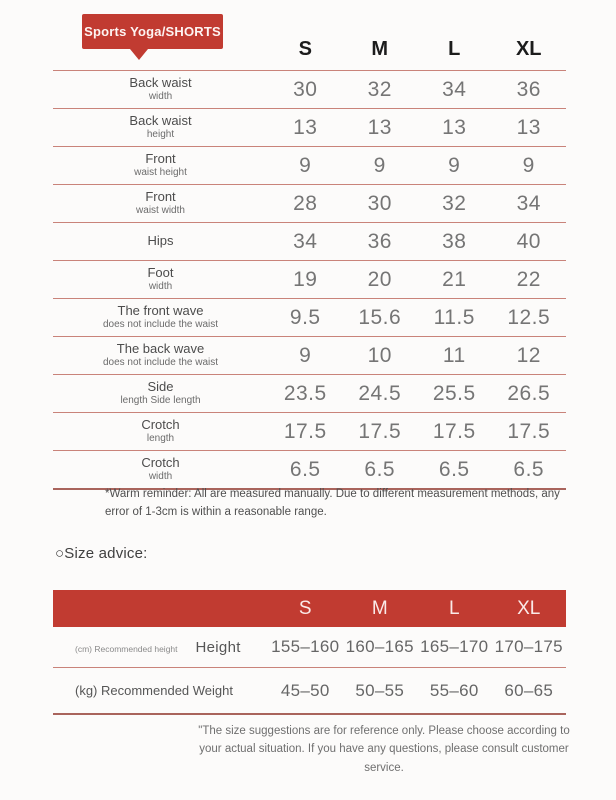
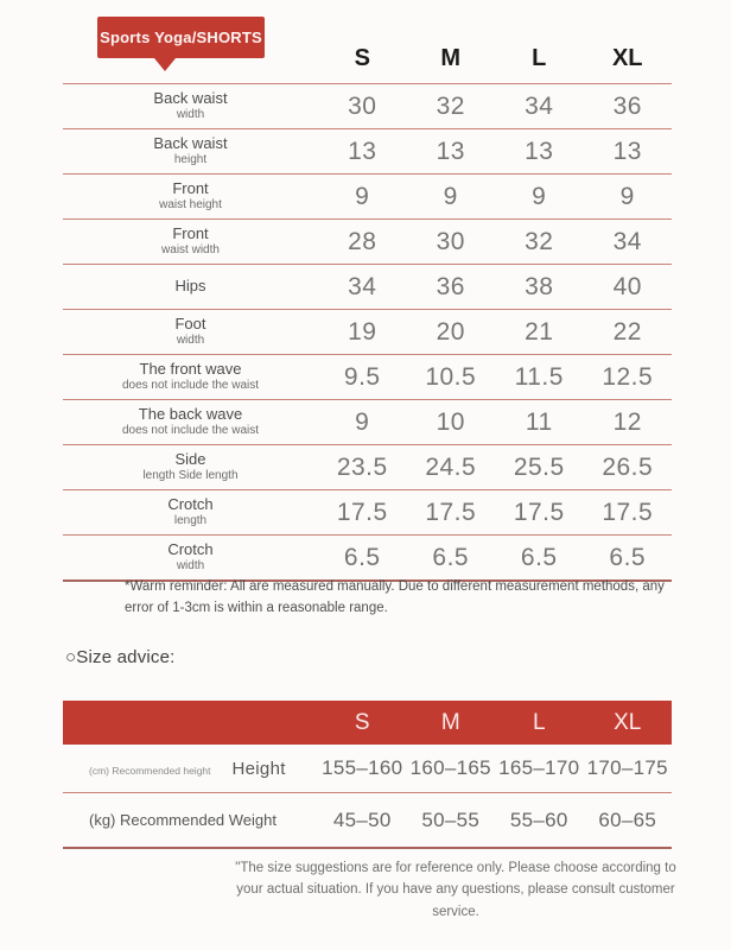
  Sports Yoga/SHORTS
  S
  M
  L
  XL
  Back waist
  width
  30
  32
  34
  36
  Back waist
  height
  13
  13
  13
  13
  Front
  waist height
  9
  9
  9
  9
  Front
  waist width
  28
  30
  32
  34
  Hips
  34
  36
  38
  40
  Foot
  width
  19
  20
  21
  22
  The front wave
  does not include the waist
  9.5
- 15.6
+ 10.5
  11.5
  12.5
  The back wave
  does not include the waist
  9
  10
  11
  12
  Side
  length Side length
  23.5
  24.5
  25.5
  26.5
  Crotch
  length
  17.5
  17.5
  17.5
  17.5
  Crotch
  width
  6.5
  6.5
  6.5
  6.5
  *Warm reminder: All are measured manually. Due to different measurement methods, any error of 1-3cm is within a reasonable range.
  ○Size advice:
  S
  M
  L
  XL
  (cm) Recommended height
  Height
  155–160
  160–165
  165–170
  170–175
  (kg) Recommended Weight
  45–50
  50–55
  55–60
  60–65
  "The size suggestions are for reference only. Please choose according to your actual situation. If you have any questions, please consult customer service.
